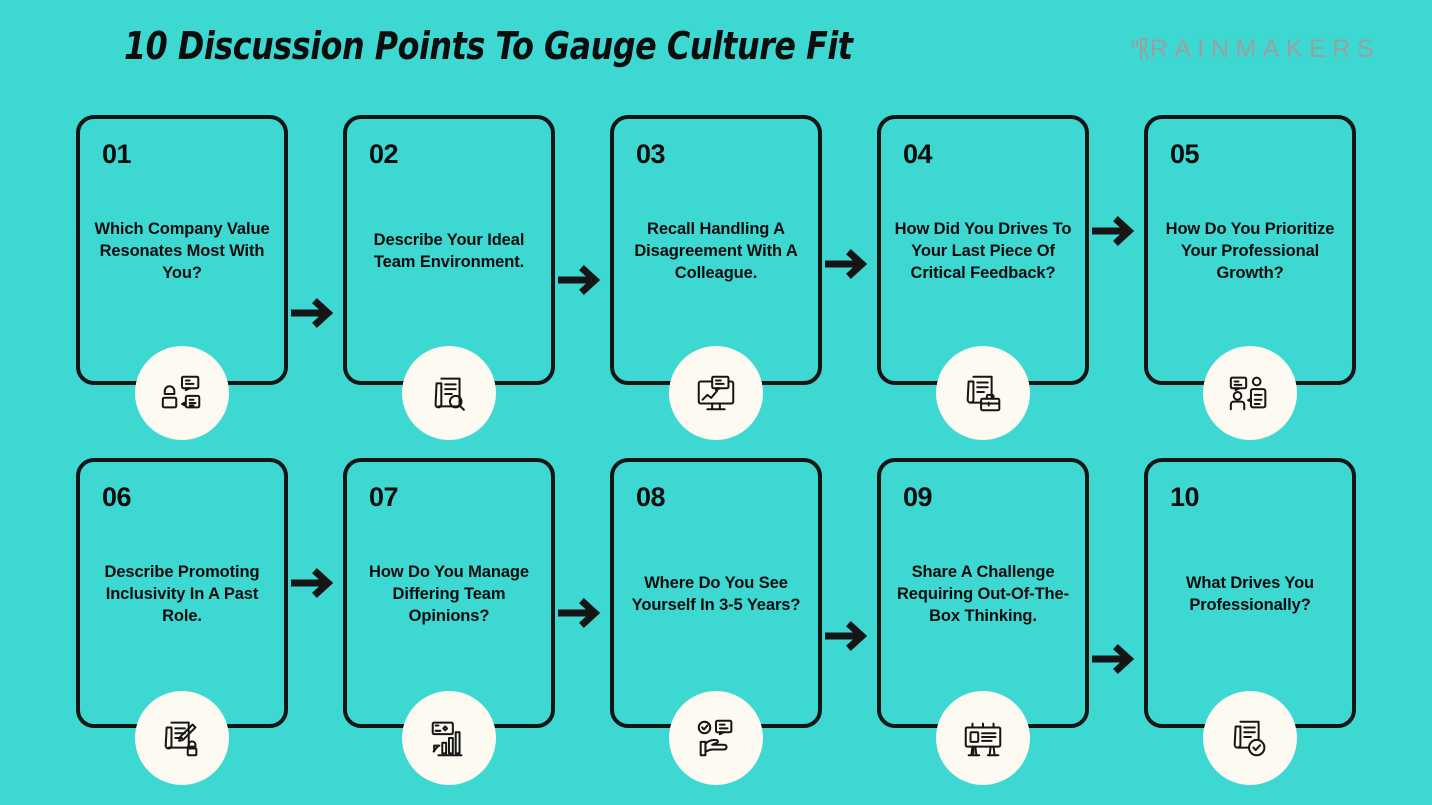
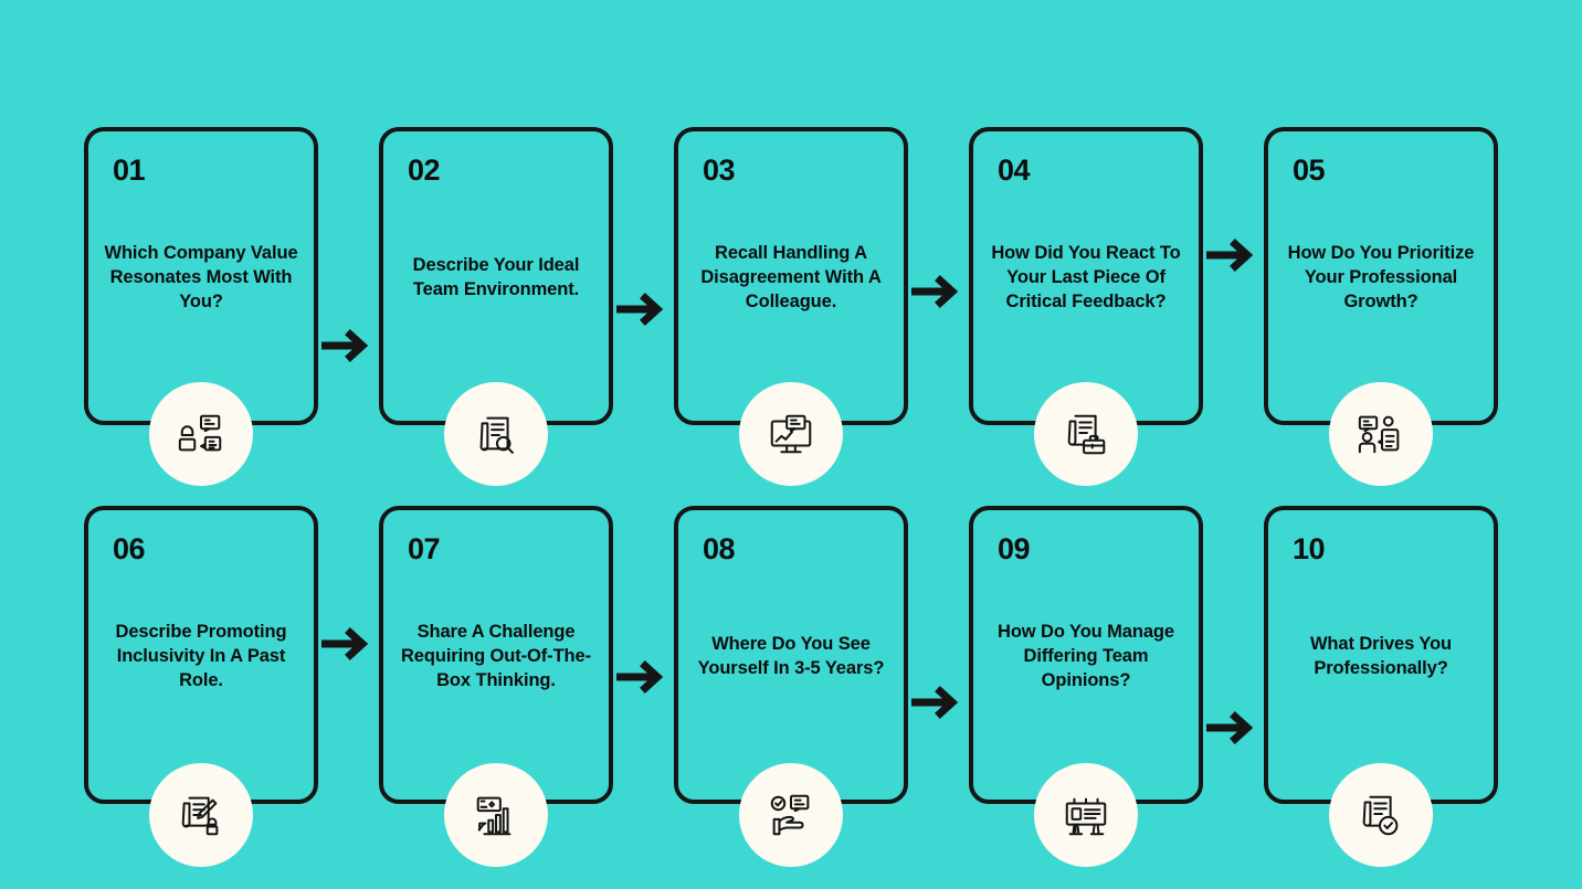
- 10 Discussion Points To Gauge Culture Fit
- RAINMAKERS
  01
  Which Company Value Resonates Most With You?
  02
  Describe Your Ideal Team Environment.
  03
  Recall Handling A Disagreement With A Colleague.
  04
- How Did You Drives To Your Last Piece Of Critical Feedback?
+ How Did You React To Your Last Piece Of Critical Feedback?
  05
  How Do You Prioritize Your Professional Growth?
  06
  Describe Promoting Inclusivity In A Past Role.
  07
- How Do You Manage Differing Team Opinions?
+ Share A Challenge Requiring Out-Of-The-Box Thinking.
  08
  Where Do You See Yourself In 3-5 Years?
  09
- Share A Challenge Requiring Out-Of-The-Box Thinking.
+ How Do You Manage Differing Team Opinions?
  10
  What Drives You Professionally?
